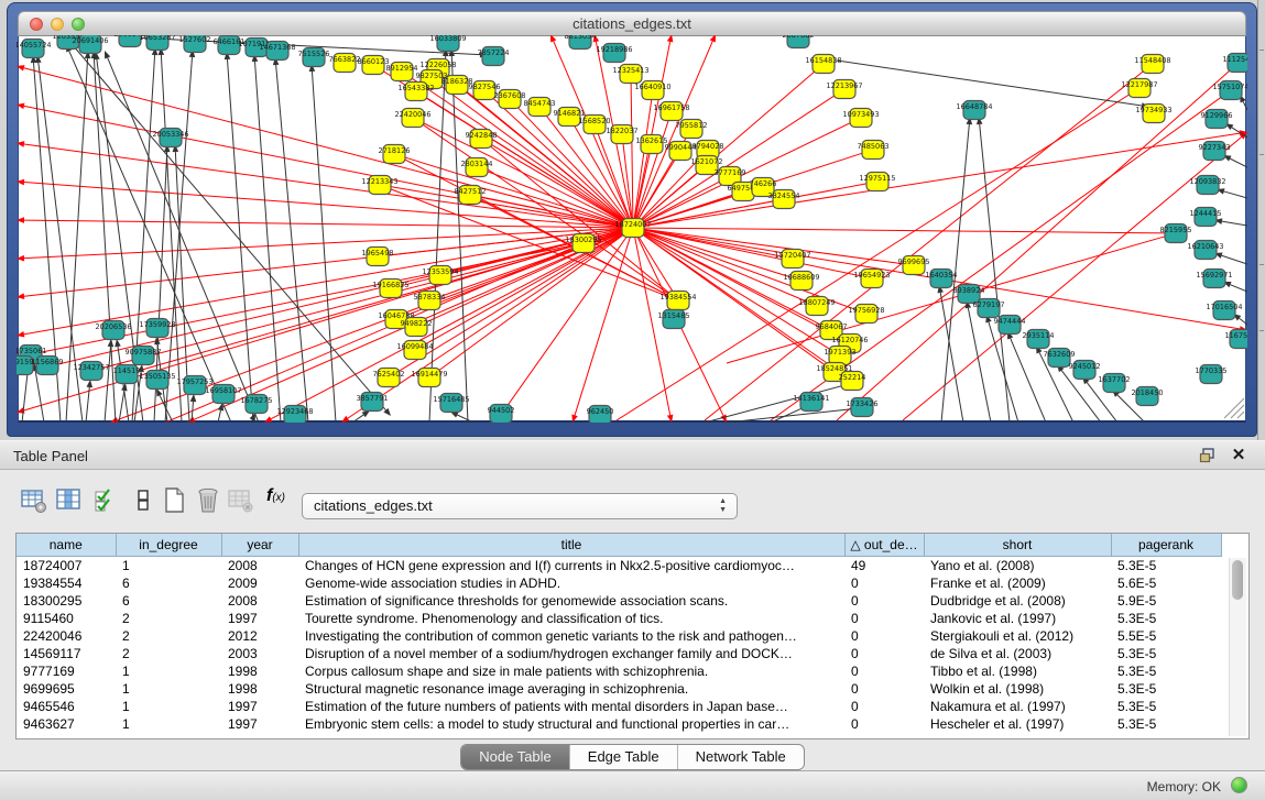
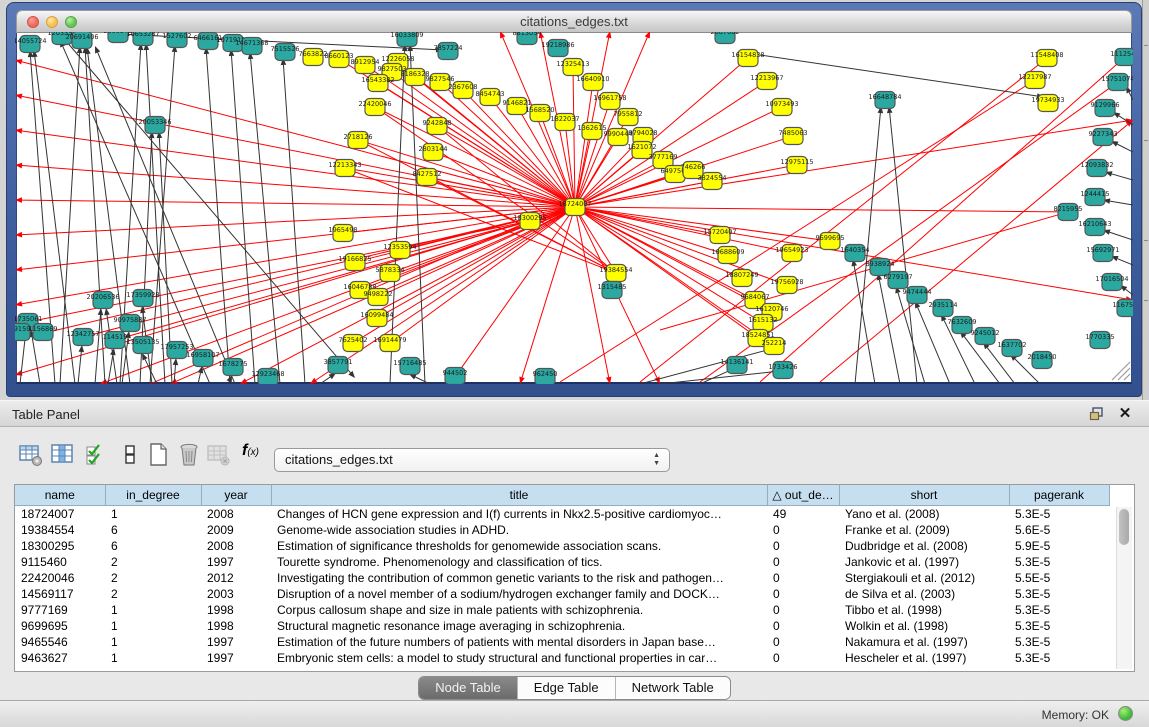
  citations_edges.txt
  18724007
  14055724
  120355
  20691406
  10653287
  1527602
  6466161
  107191
  14671368
  7515526
  16033809
  7857224
  8813054
  19218986
  2087682
  16648784
  20053346
  7663822
  8660123
  8912954
  12226058
  9827503
  8186328
  9827546
  16543382
  2367608
  8454743
  9146821
  1568520
  1822037
  22420046
  9242848
  2718126
  2803144
  12213343
  8427512
  12325413
  16640910
  16961758
  7955812
  1362615
  9990444
  9794028
  1621072
  3777169
  64975
  746266
  3824554
  16154838
  12213967
  10973493
  7485063
  12975115
  11548408
  12217987
  19734933
  18300295
  19384554
  1965498
  12353594
  19166825
  5878334
  16046788
  9498222
  16099484
  7625402
  16914479
  15720407
  10688609
  18807249
  19654923
  9699695
  19756928
  9684067
  16120746
- 1971393
+ 1615132
  18524851
  252214
  1735061
  9159
  1156869
  12342757
  20206536
  17359928
  90975887
  114519
  13505135
  17957253
  16958107
  1678275
  12923468
  3857791
  15716485
  944502
  962450
  1315485
  14136141
  1733426
  1640354
  8938924
  6279197
  9474444
  2935114
  7632609
  9245012
  1637702
  2018450
  11125
  15751074
  9129966
  9227343
  12093832
  1244415
  8215955
  16210643
  15692971
  17016504
  11675
  1770335
  Table Panel
  ✕
  f(x)
  citations_edges.txt
  name	in_degree	year	title	△ out_de…	short	pagerank
  18724007	1	2008	Changes of HCN gene expression and I(f) currents in Nkx2.5-positive cardiomyoc…	49	Yano et al. (2008)	5.3E-5
  19384554	6	2009	Genome-wide association studies in ADHD.	0	Franke et al. (2009)	5.6E-5
  18300295	6	2008	Estimation of significance thresholds for genomewide association scans.	0	Dudbridge et al. (2008)	5.9E-5
  9115460	2	1997	Tourette syndrome. Phenomenology and classification of tics.	0	Jankovic et al. (1997)	5.3E-5
  22420046	2	2012	Investigating the contribution of common genetic variants to the risk and pathogen…	0	Stergiakouli et al. (2012)	5.5E-5
  14569117	2	2003	Disruption of a novel member of a sodium/hydrogen exchanger family and DOCK…	0	de Silva et al. (2003)	5.3E-5
  9777169	1	1998	Corpus callosum shape and size in male patients with schizophrenia.	0	Tibbo et al. (1998)	5.3E-5
  9699695	1	1998	Structural magnetic resonance image averaging in schizophrenia.	0	Wolkin et al. (1998)	5.3E-5
  9465546	1	1997	Estimation of the future numbers of patients with mental disorders in Japan base…	0	Nakamura et al. (1997)	5.3E-5
  9463627	1	1997	Embryonic stem cells: a model to study structural and functional properties in car…	0	Hescheler et al. (1997)	5.3E-5
  Node Table
  Edge Table
  Network Table
  Memory: OK
